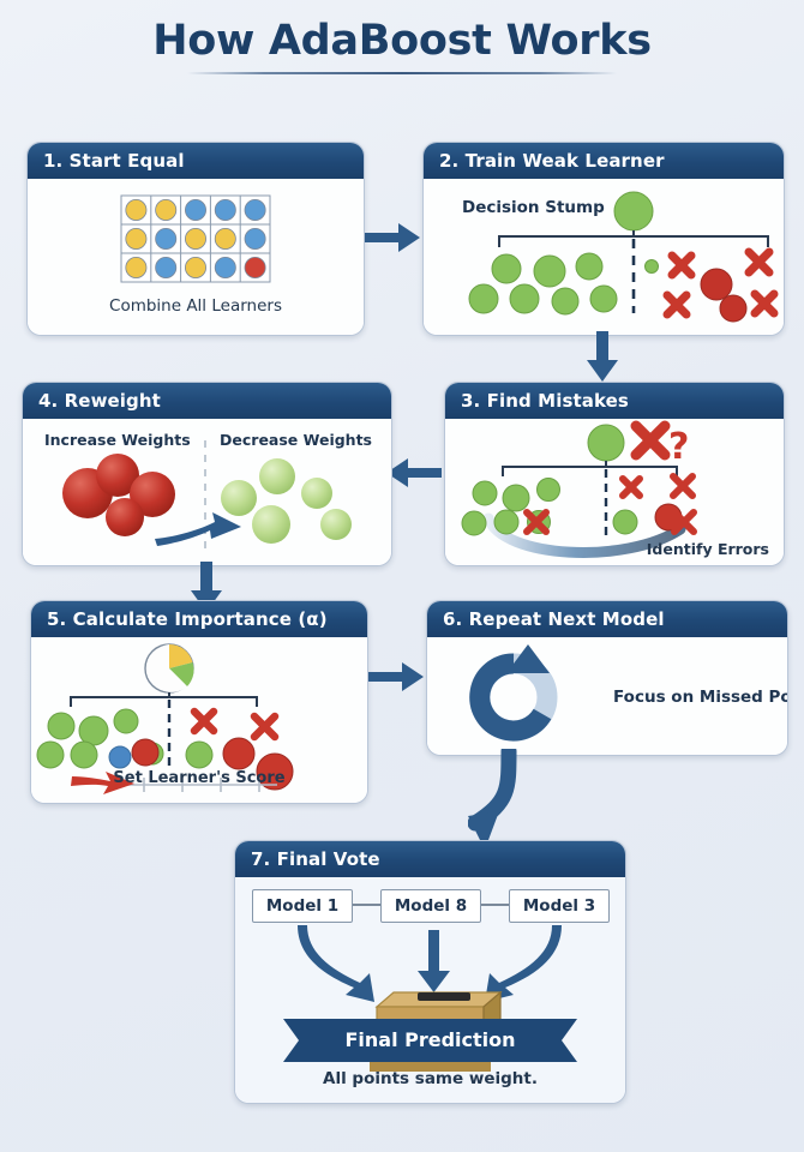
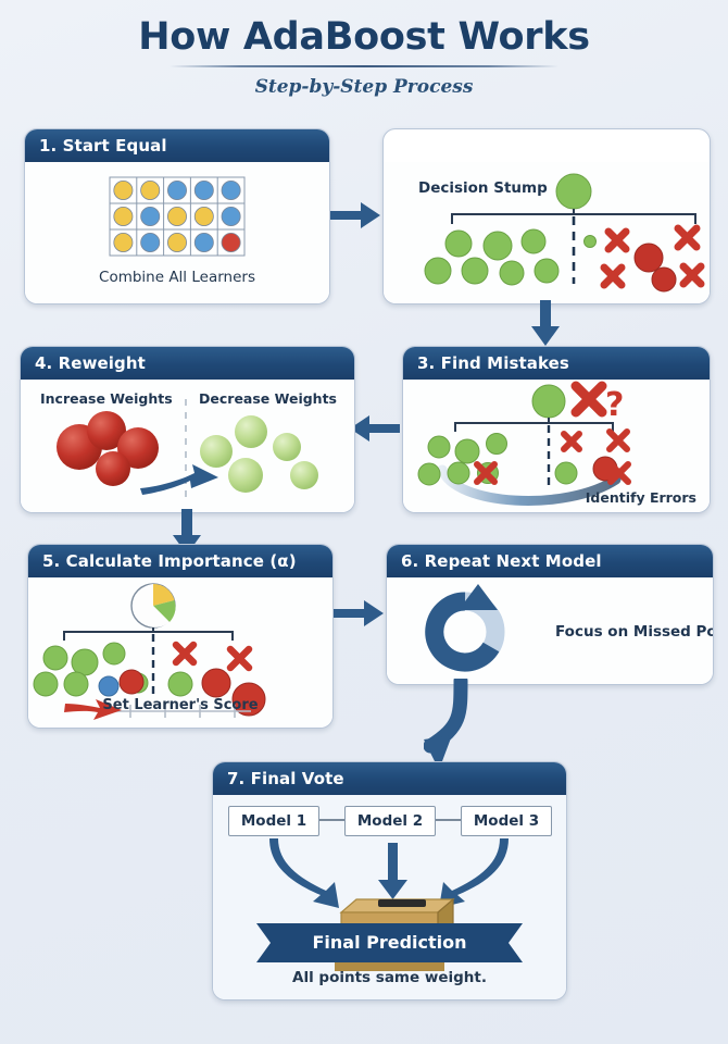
  How AdaBoost Works
+ Step-by-Step Process
  1. Start Equal
  Combine All Learners
- 2. Train Weak Learner
  Decision Stump
  3. Find Mistakes
  ?
  Identify Errors
  4. Reweight
  Increase Weights
  Decrease Weights
  5. Calculate Importance (α)
  Set Learner's Score
  6. Repeat Next Model
  Focus on Missed Po
  7. Final Vote
  Model 1
- Model 8
+ Model 2
  Model 3
  Final Prediction
  All points same weight.
